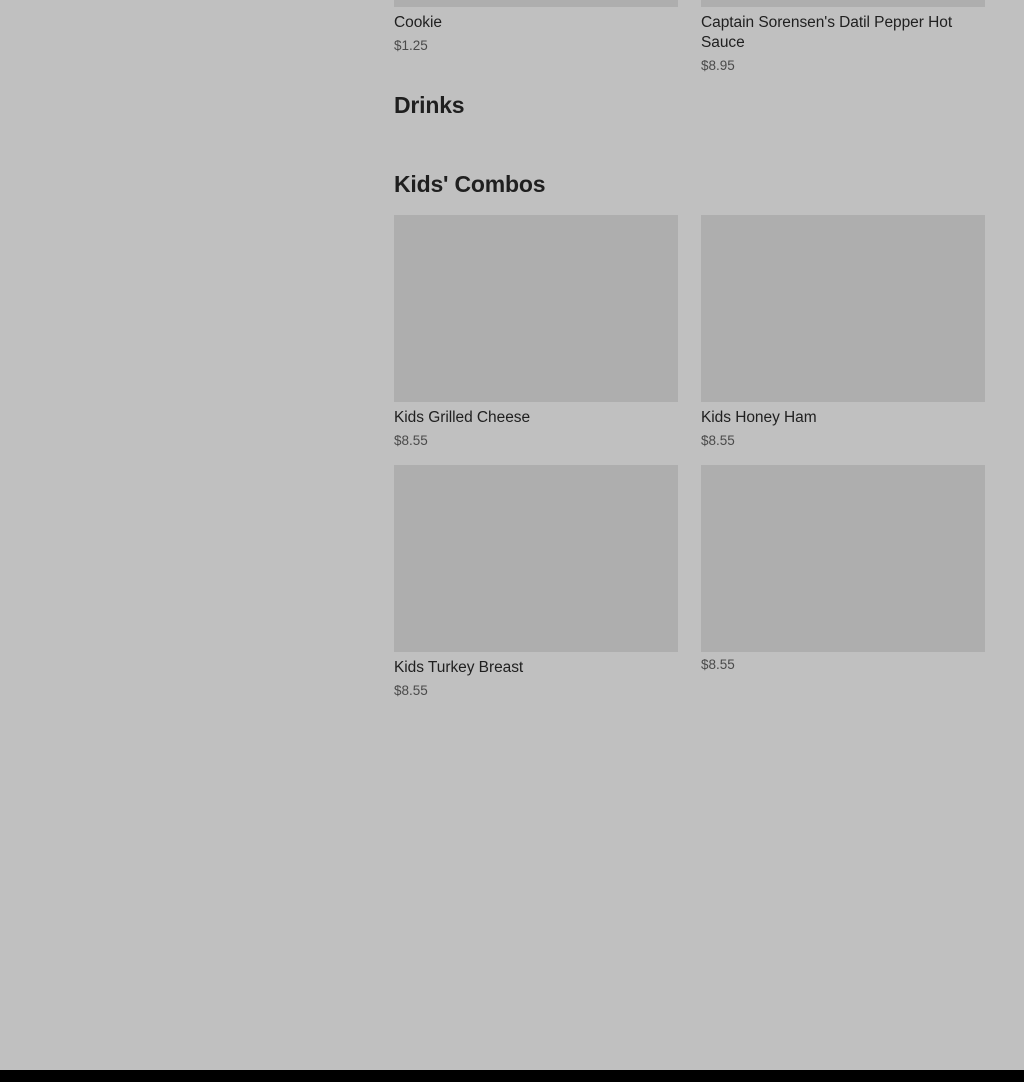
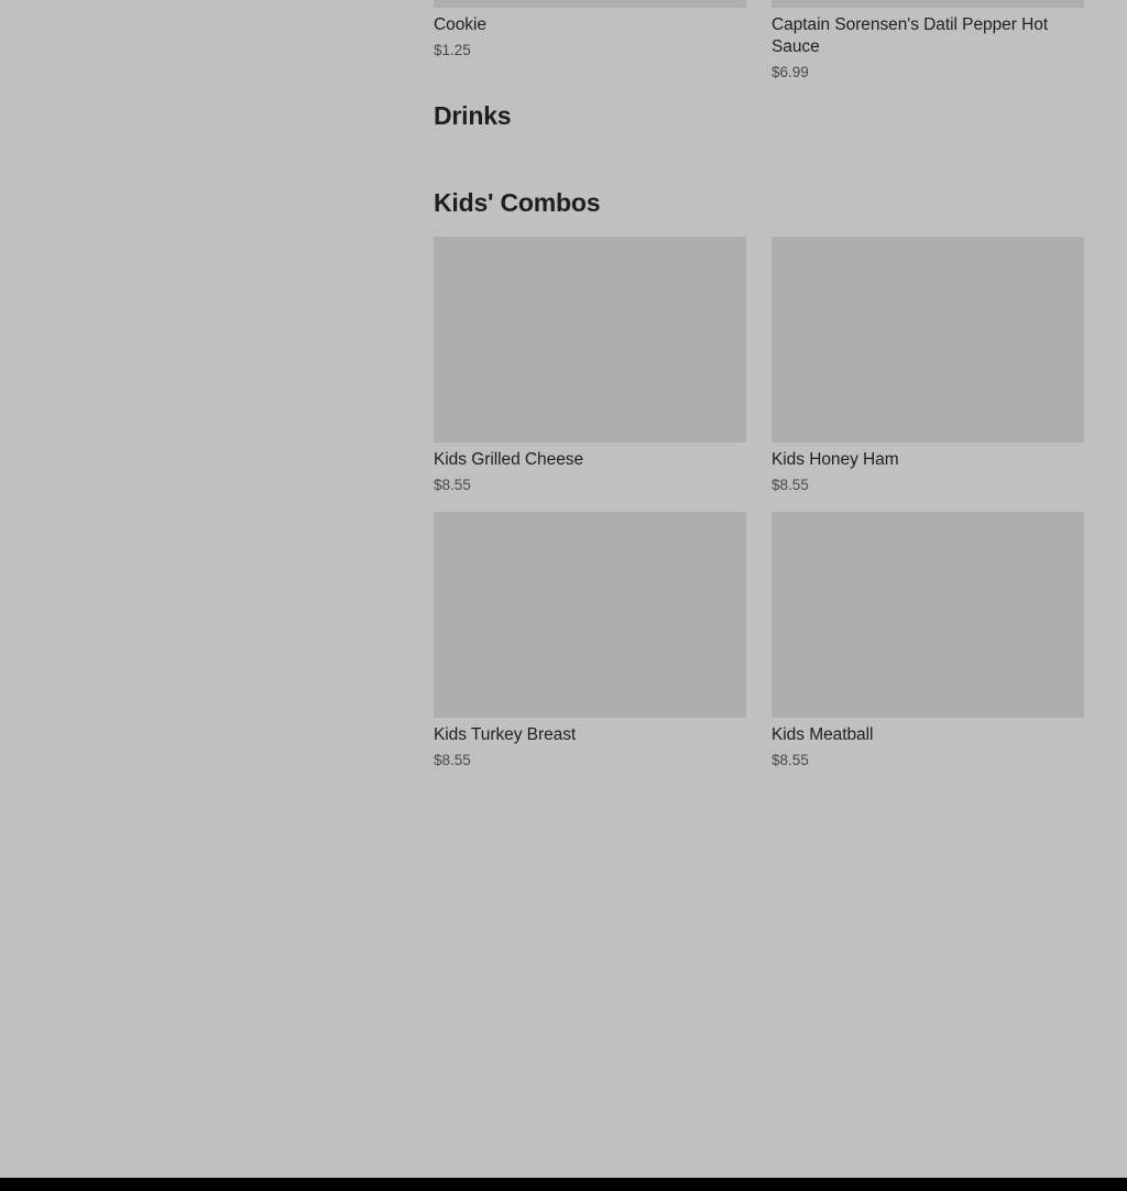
  Cookie
  $1.25
  Captain Sorensen's Datil Pepper Hot Sauce
- $8.95
+ $6.99
  Drinks
  Kids' Combos
  Kids Grilled Cheese
  $8.55
  Kids Honey Ham
  $8.55
  Kids Turkey Breast
  $8.55
+ Kids Meatball
  $8.55
